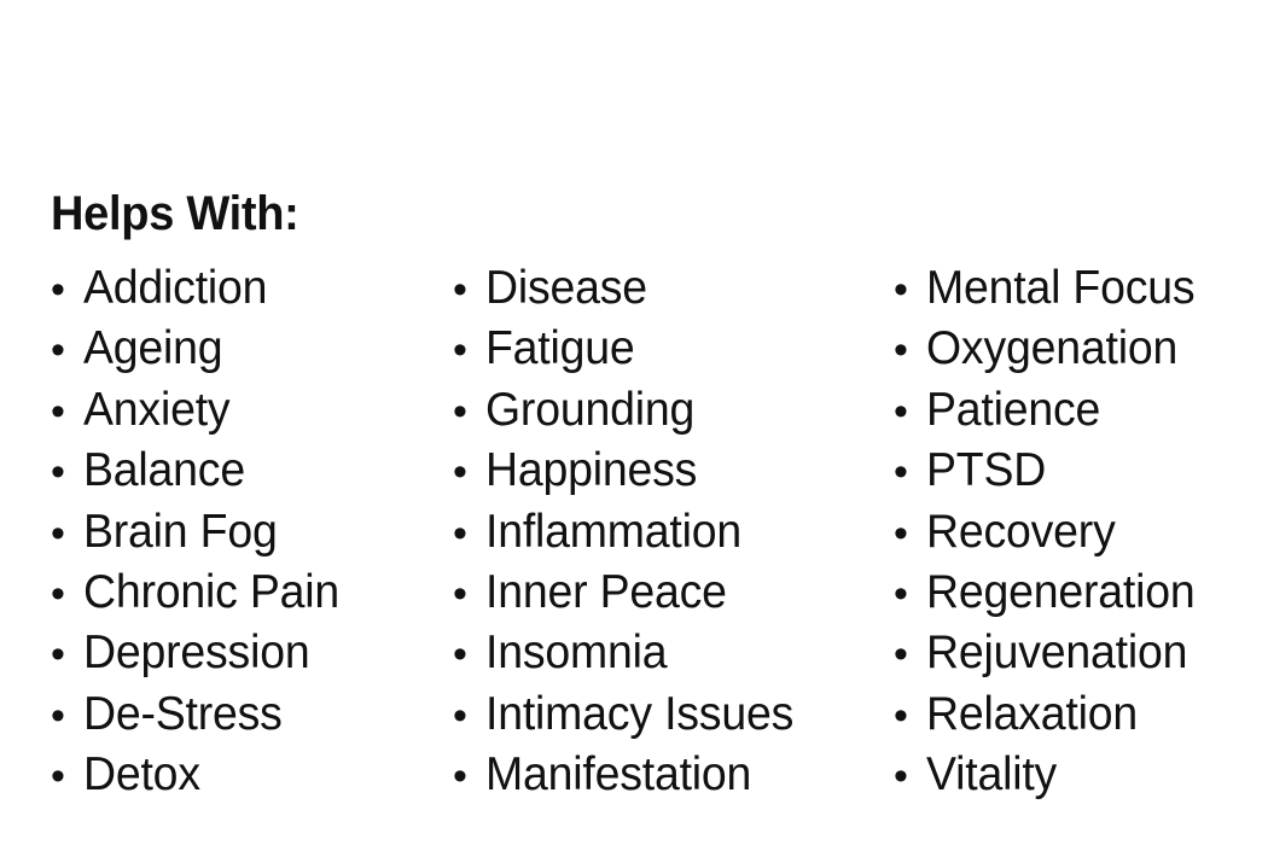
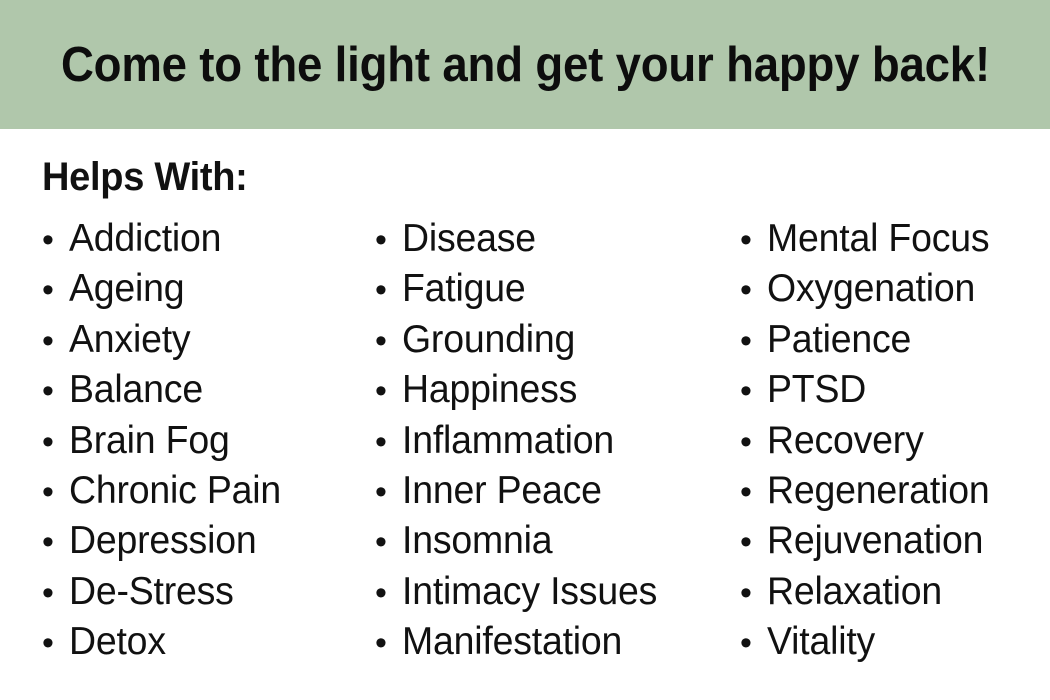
+ Come to the light and get your happy back!
  Helps With:
  •
  Addiction
  •
  Ageing
  •
  Anxiety
  •
  Balance
  •
  Brain Fog
  •
  Chronic Pain
  •
  Depression
  •
  De-Stress
  •
  Detox
  •
  Disease
  •
  Fatigue
  •
  Grounding
  •
  Happiness
  •
  Inflammation
  •
  Inner Peace
  •
  Insomnia
  •
  Intimacy Issues
  •
  Manifestation
  •
  Mental Focus
  •
  Oxygenation
  •
  Patience
  •
  PTSD
  •
  Recovery
  •
  Regeneration
  •
  Rejuvenation
  •
  Relaxation
  •
  Vitality
